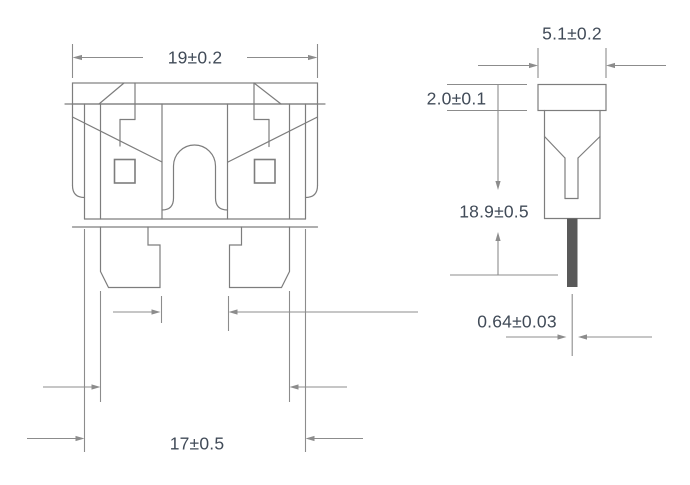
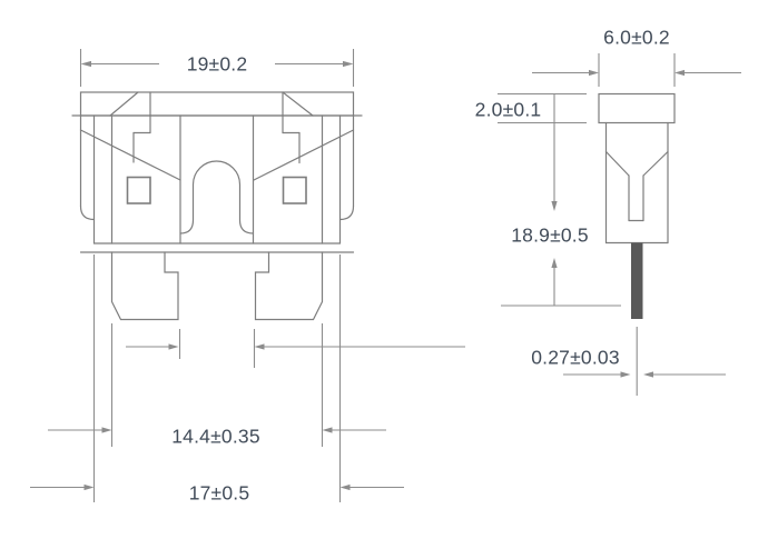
  19±0.2
+ 14.4±0.35
  17±0.5
- 5.1±0.2
+ 6.0±0.2
  2.0±0.1
  18.9±0.5
- 0.64±0.03
+ 0.27±0.03
